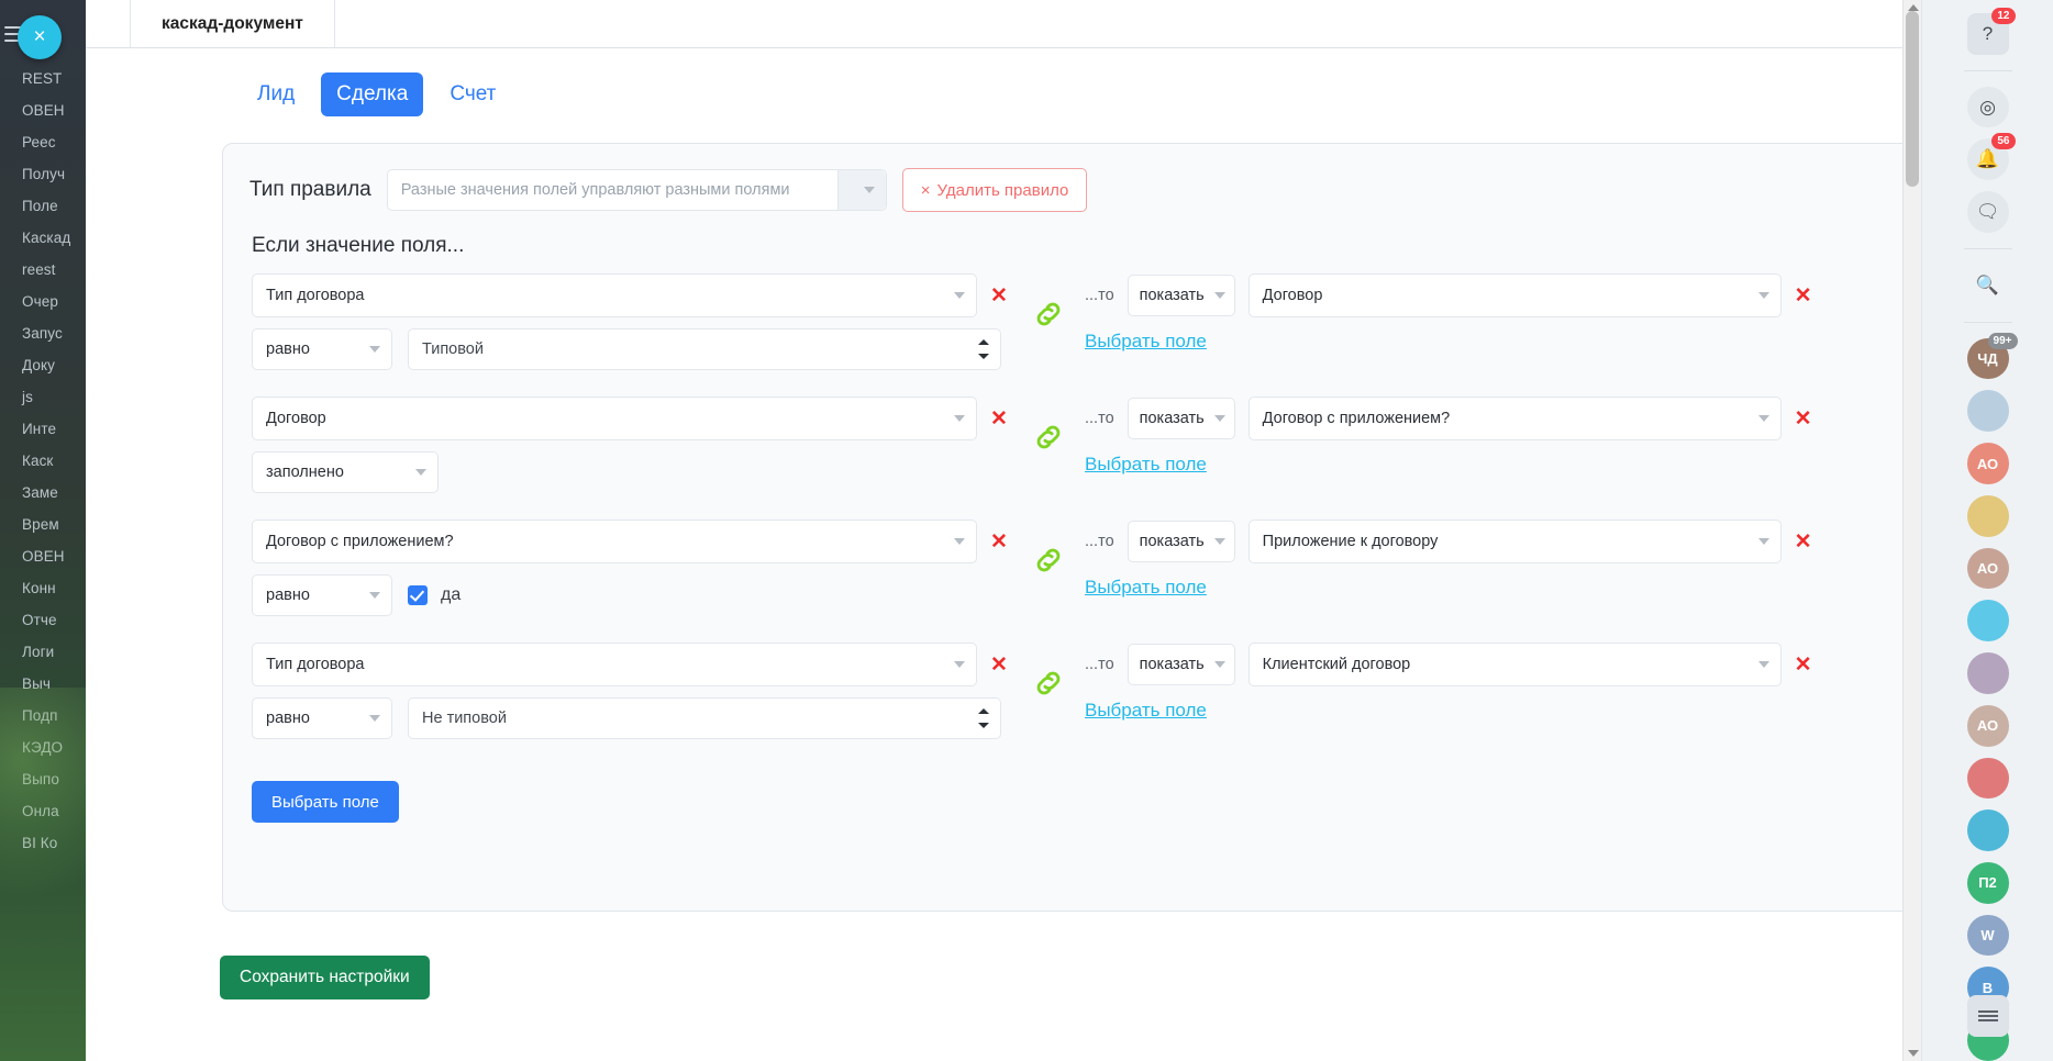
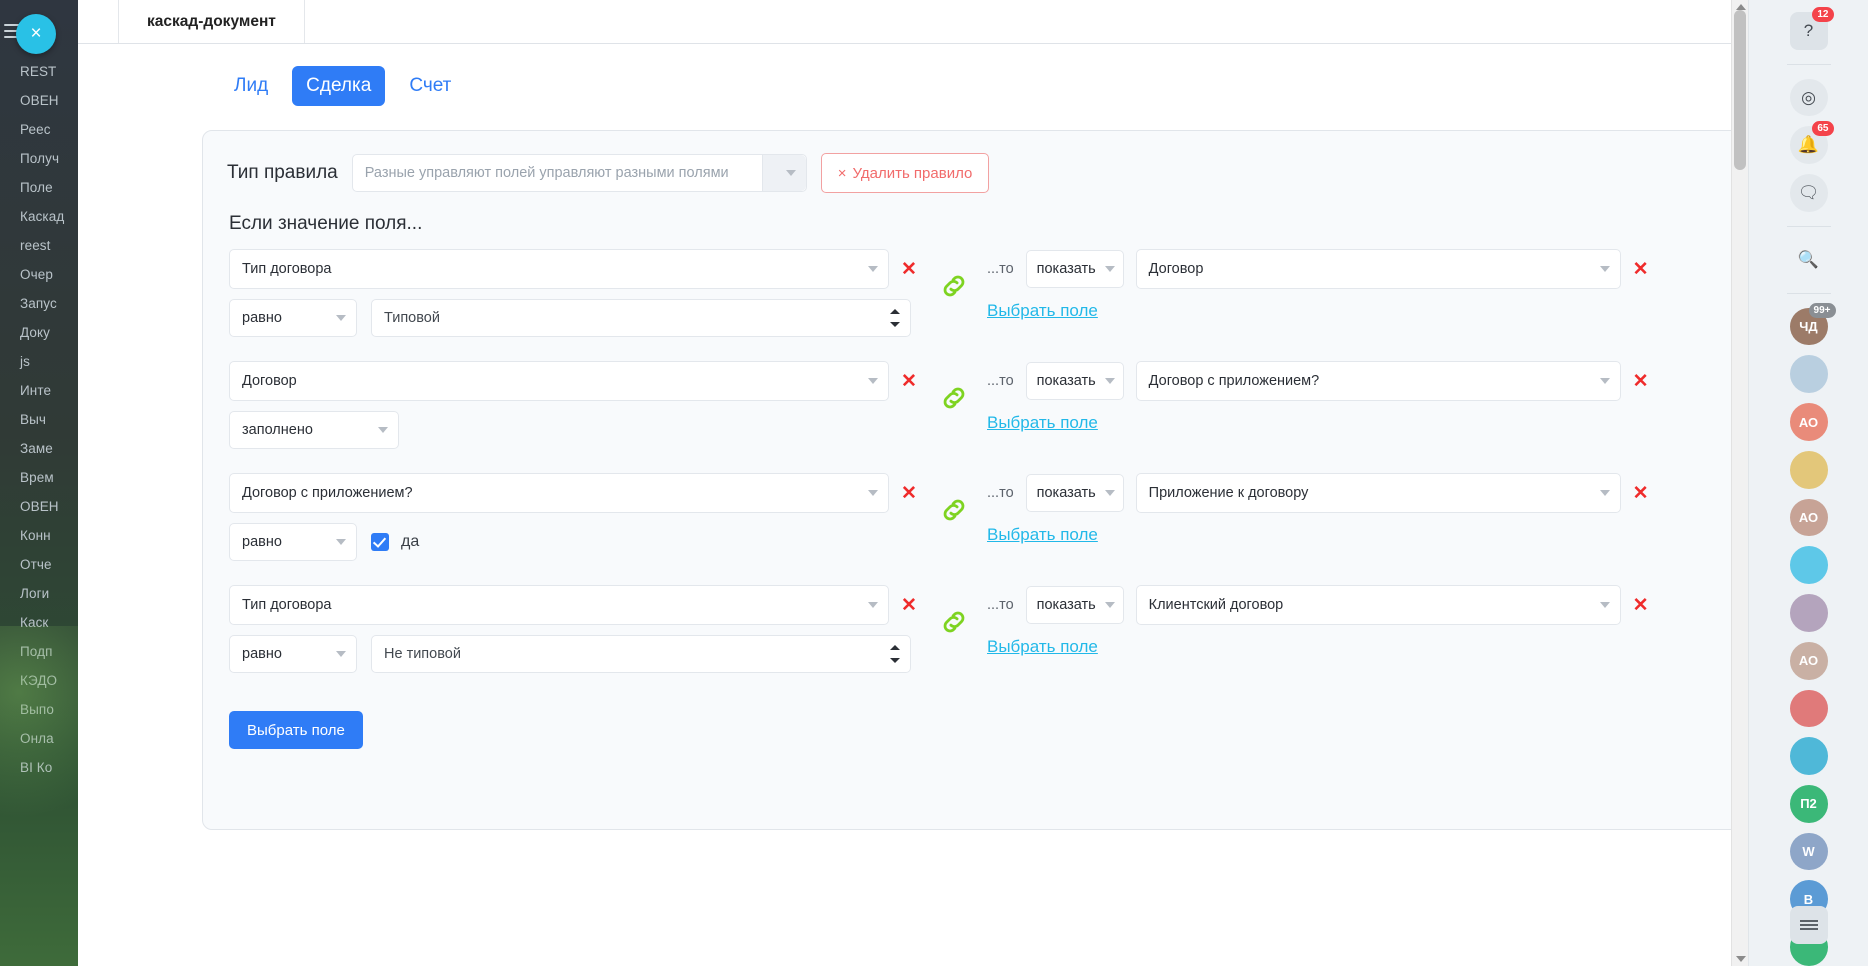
  ×
  REST
  ОВЕН
  Реес
  Получ
  Поле
  Каскад
  reest
  Очер
  Запус
  Доку
  js
  Инте
- Каск
+ Выч
  Заме
  Врем
  ОВЕН
  Конн
  Отче
  Логи
- Выч
+ Каск
  каскад-документ
  Лид
  Сделка
  Счет
  Тип правила
- Разные значения полей управляют разными полями
+ Разные управляют полей управляют разными полями
  ×
  Удалить правило
  Если значение поля...
  Тип договора
  ✕
  равно
  Типовой
  ...то
  показать
  Договор
  ✕
  Выбрать поле
  Договор
  ✕
  заполнено
  ...то
  показать
  Договор с приложением?
  ✕
  Выбрать поле
  Договор с приложением?
  ✕
  равно
  да
  ...то
  показать
  Приложение к договору
  ✕
  Выбрать поле
  Тип договора
  ✕
  равно
  Не типовой
  ...то
  показать
  Клиентский договор
  ✕
  Выбрать поле
  Выбрать поле
- Сохранить настройки
  ?
  12
  ◎
  🔔
- 56
+ 65
  🗨
  🔍
  ЧД
  99+
  АО
  АО
  АО
  П2
  W
  В
